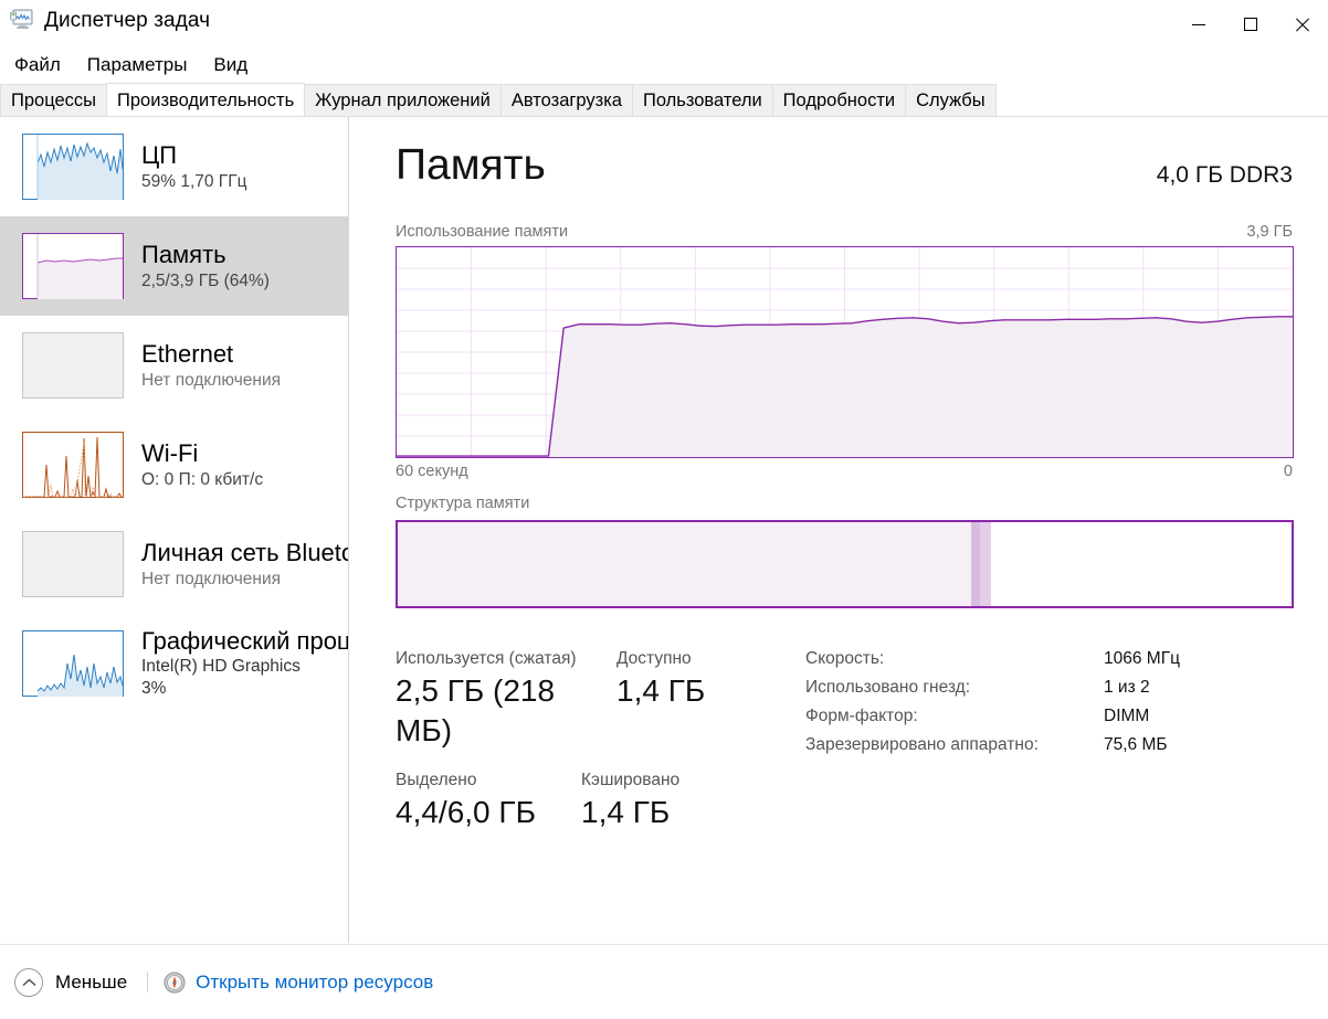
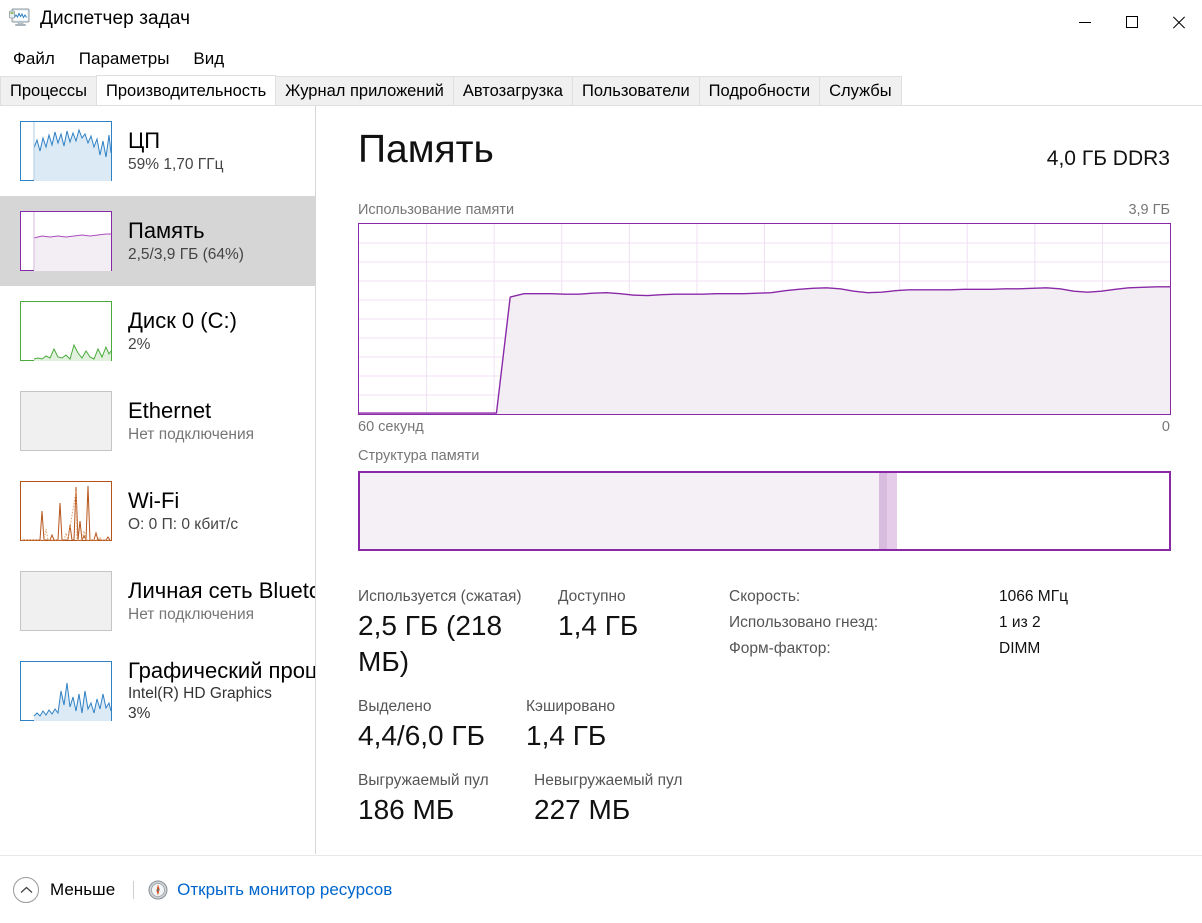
  Диспетчер задач
  Файл
  Параметры
  Вид
  Процессы
  Производительность
  Журнал приложений
  Автозагрузка
  Пользователи
  Подробности
  Службы
  ЦП
  59% 1,70 ГГц
  Память
  2,5/3,9 ГБ (64%)
+ Диск 0 (C:)
+ 2%
  Ethernet
  Нет подключения
  Wi-Fi
  О: 0 П: 0 кбит/с
  Личная сеть Bluet
  Нет подключения
  Графический проц
  Intel(R) HD Graphics
  3%
  Память
  4,0 ГБ DDR3
  Использование памяти
  3,9 ГБ
  60 секунд
  0
  Структура памяти
  Используется (сжатая)
  2,5 ГБ (218 МБ)
  Доступно
  1,4 ГБ
  Выделено
  4,4/6,0 ГБ
  Кэшировано
  1,4 ГБ
+ Выгружаемый пул
+ 186 МБ
+ Невыгружаемый пул
+ 227 МБ
  Скорость:
  1066 МГц
  Использовано гнезд:
  1 из 2
  Форм-фактор:
  DIMM
- Зарезервировано аппаратно:
- 75,6 МБ
  Меньше
  Открыть монитор ресурсов
